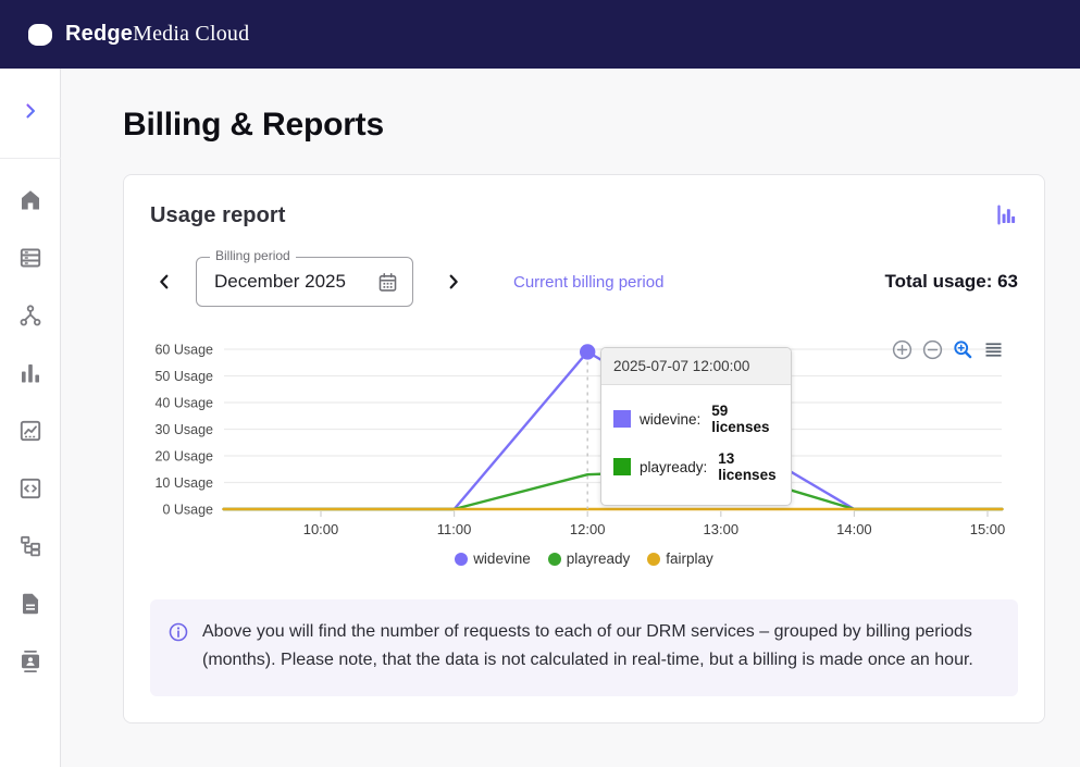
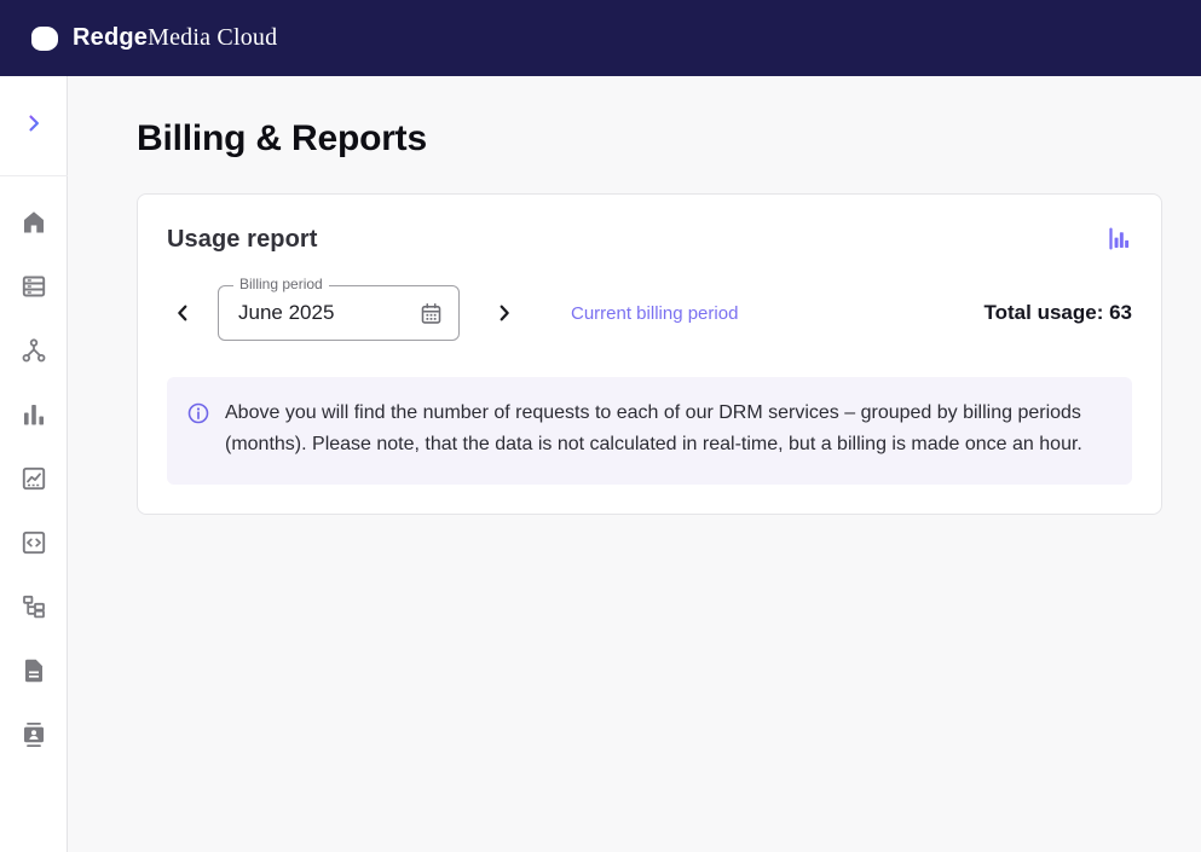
  RedgeMedia Cloud
  Billing & Reports
  Usage report
  Billing period
- December 2025
+ June 2025
  Current billing period
  Total usage: 63
- 0 Usage
- 10 Usage
- 20 Usage
- 30 Usage
- 40 Usage
- 50 Usage
- 60 Usage
- 10:00
- 11:00
- 12:00
- 13:00
- 14:00
- 15:00
- 2025-07-07 12:00:00
- widevine:
- 59 licenses
- playready:
- 13 licenses
- widevine
- playready
- fairplay
  Above you will find the number of requests to each of our DRM services – grouped by billing periods (months). Please note, that the data is not calculated in real-time, but a billing is made once an hour.
